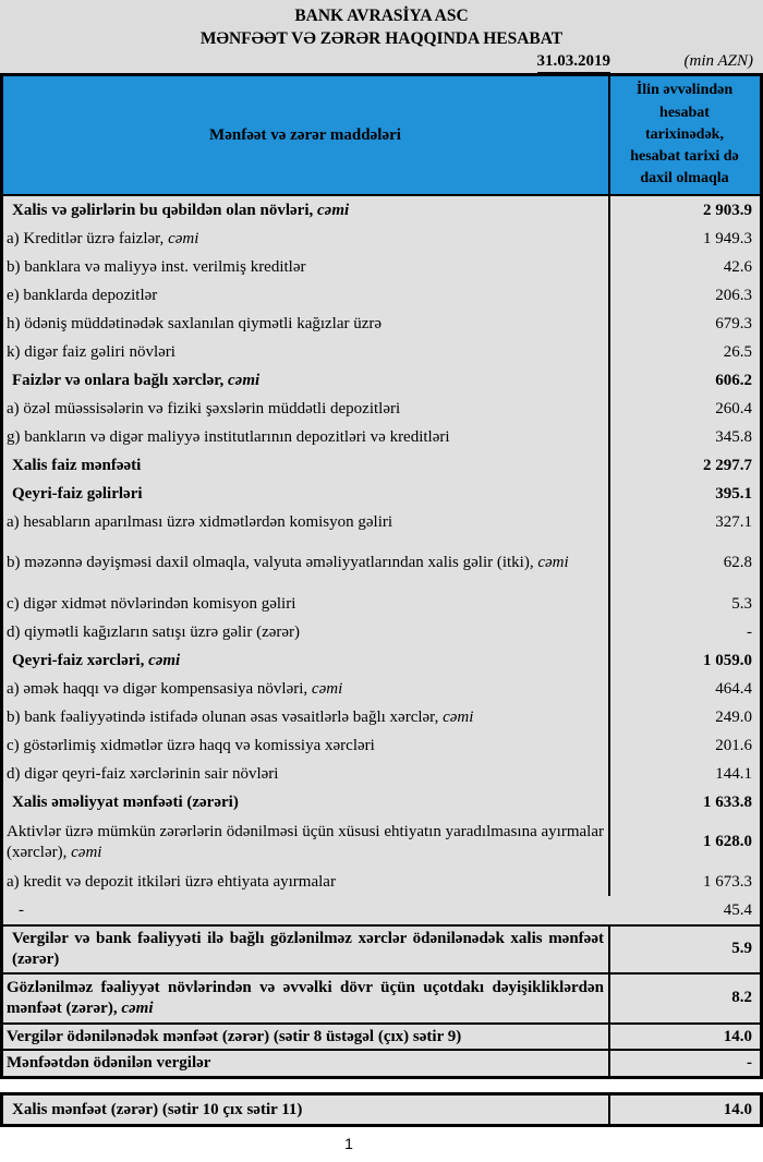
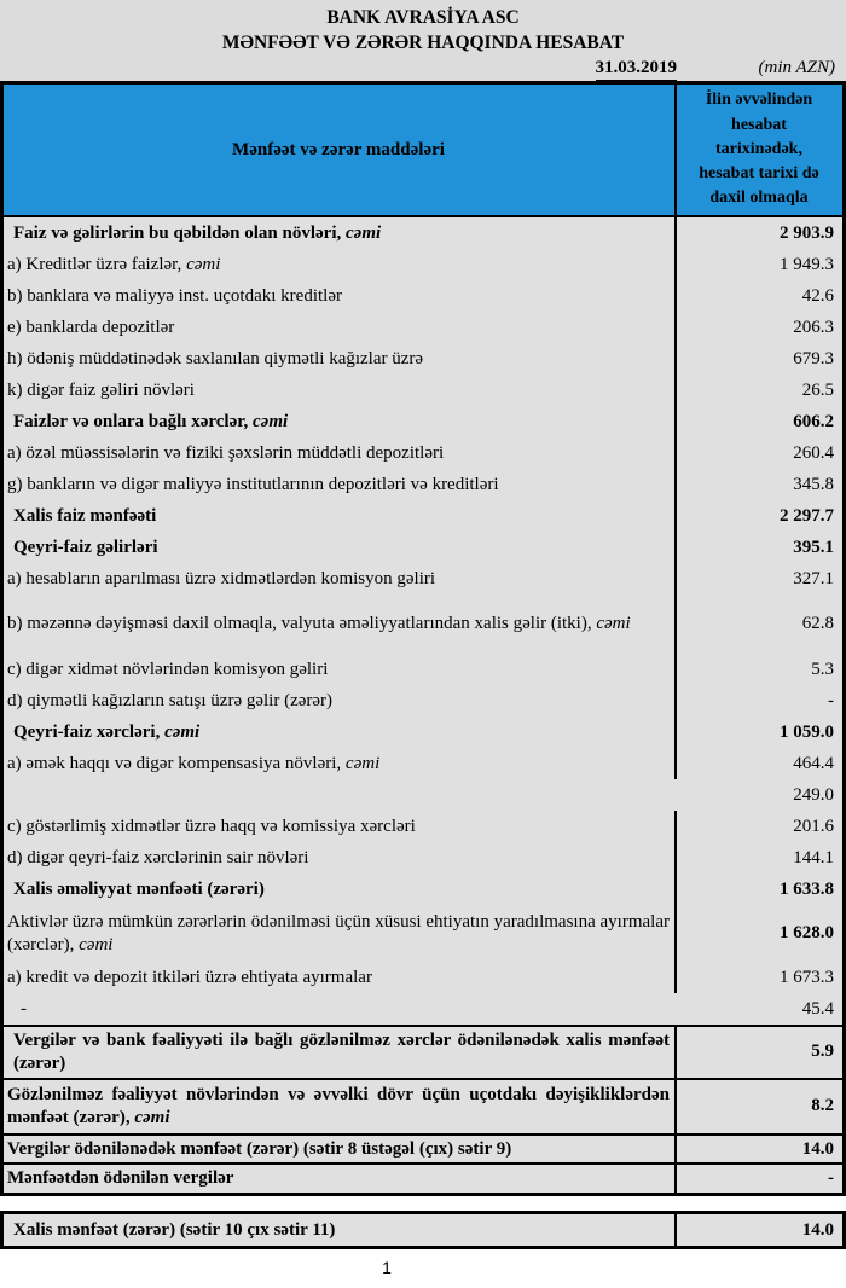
  BANK AVRASİYA ASC
  MƏNFƏƏT VƏ ZƏRƏR HAQQINDA HESABAT
  31.03.2019
  (min AZN)
  Mənfəət və zərər maddələri
  İlin əvvəlindən
  hesabat
  tarixinədək,
  hesabat tarixi də
  daxil olmaqla
- Xalis və gəlirlərin bu qəbildən olan növləri, cəmi
+ Faiz və gəlirlərin bu qəbildən olan növləri, cəmi
  2 903.9
  a) Kreditlər üzrə faizlər, cəmi
  1 949.3
- b) banklara və maliyyə inst. verilmiş kreditlər
+ b) banklara və maliyyə inst. uçotdakı kreditlər
  42.6
  e) banklarda depozitlər
  206.3
  h) ödəniş müddətinədək saxlanılan qiymətli kağızlar üzrə
  679.3
  k) digər faiz gəliri növləri
  26.5
  Faizlər və onlara bağlı xərclər, cəmi
  606.2
  a) özəl müəssisələrin və fiziki şəxslərin müddətli depozitləri
  260.4
  g) bankların və digər maliyyə institutlarının depozitləri və kreditləri
  345.8
  Xalis faiz mənfəəti
  2 297.7
  Qeyri-faiz gəlirləri
  395.1
  a) hesabların aparılması üzrə xidmətlərdən komisyon gəliri
  327.1
  b) məzənnə dəyişməsi daxil olmaqla, valyuta əməliyyatlarından xalis gəlir (itki), cəmi
  62.8
  c) digər xidmət növlərindən komisyon gəliri
  5.3
  d) qiymətli kağızların satışı üzrə gəlir (zərər)
  -
  Qeyri-faiz xərcləri, cəmi
  1 059.0
  a) əmək haqqı və digər kompensasiya növləri, cəmi
  464.4
- b) bank fəaliyyətində istifadə olunan əsas vəsaitlərlə bağlı xərclər, cəmi
  249.0
  c) göstərlimiş xidmətlər üzrə haqq və komissiya xərcləri
  201.6
  d) digər qeyri-faiz xərclərinin sair növləri
  144.1
  Xalis əməliyyat mənfəəti (zərəri)
  1 633.8
  Aktivlər üzrə mümkün zərərlərin ödənilməsi üçün xüsusi ehtiyatın yaradılmasına ayırmalar (xərclər), cəmi
  1 628.0
  a) kredit və depozit itkiləri üzrə ehtiyata ayırmalar
  1 673.3
  -
  45.4
  Vergilər və bank fəaliyyəti ilə bağlı gözlənilməz xərclər ödənilənədək xalis mənfəət (zərər)
  5.9
  Gözlənilməz fəaliyyət növlərindən və əvvəlki dövr üçün uçotdakı dəyişikliklərdən mənfəət (zərər), cəmi
  8.2
  Vergilər ödənilənədək mənfəət (zərər) (sətir 8 üstəgəl (çıx) sətir 9)
  14.0
  Mənfəətdən ödənilən vergilər
  -
  Xalis mənfəət (zərər) (sətir 10 çıx sətir 11)
  14.0
  1
